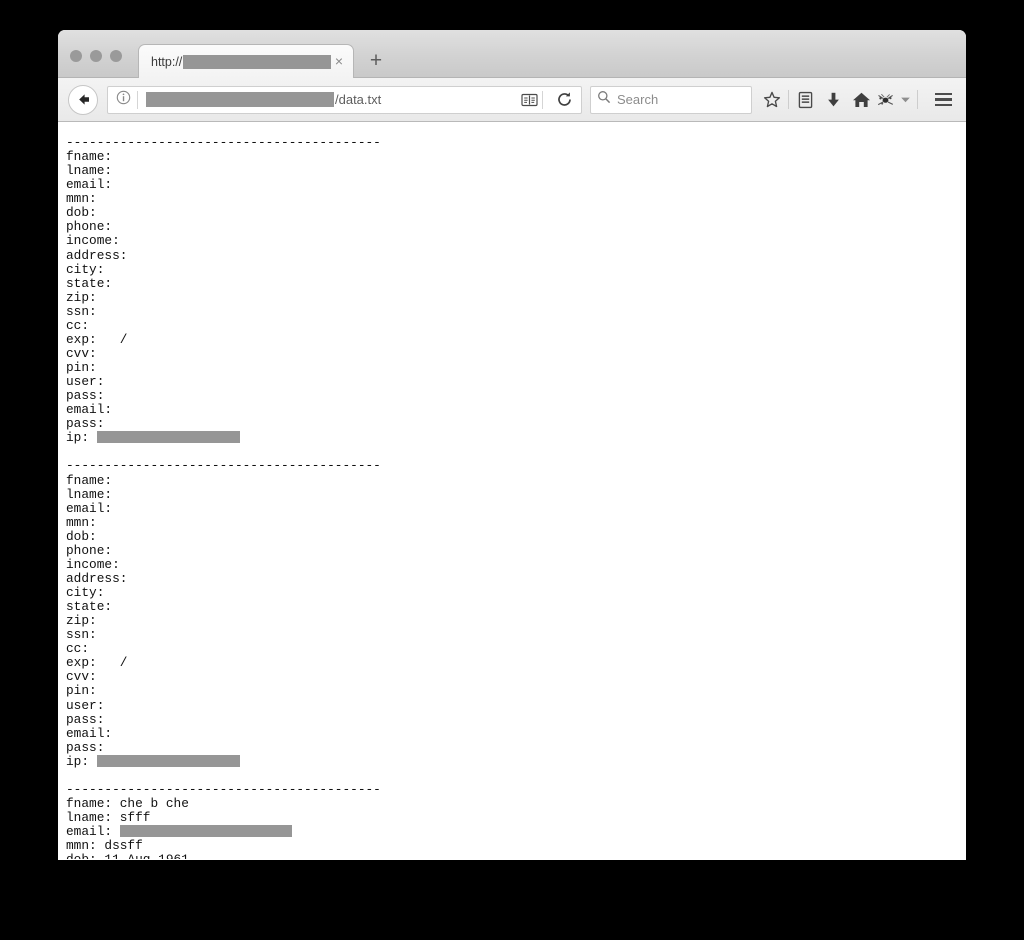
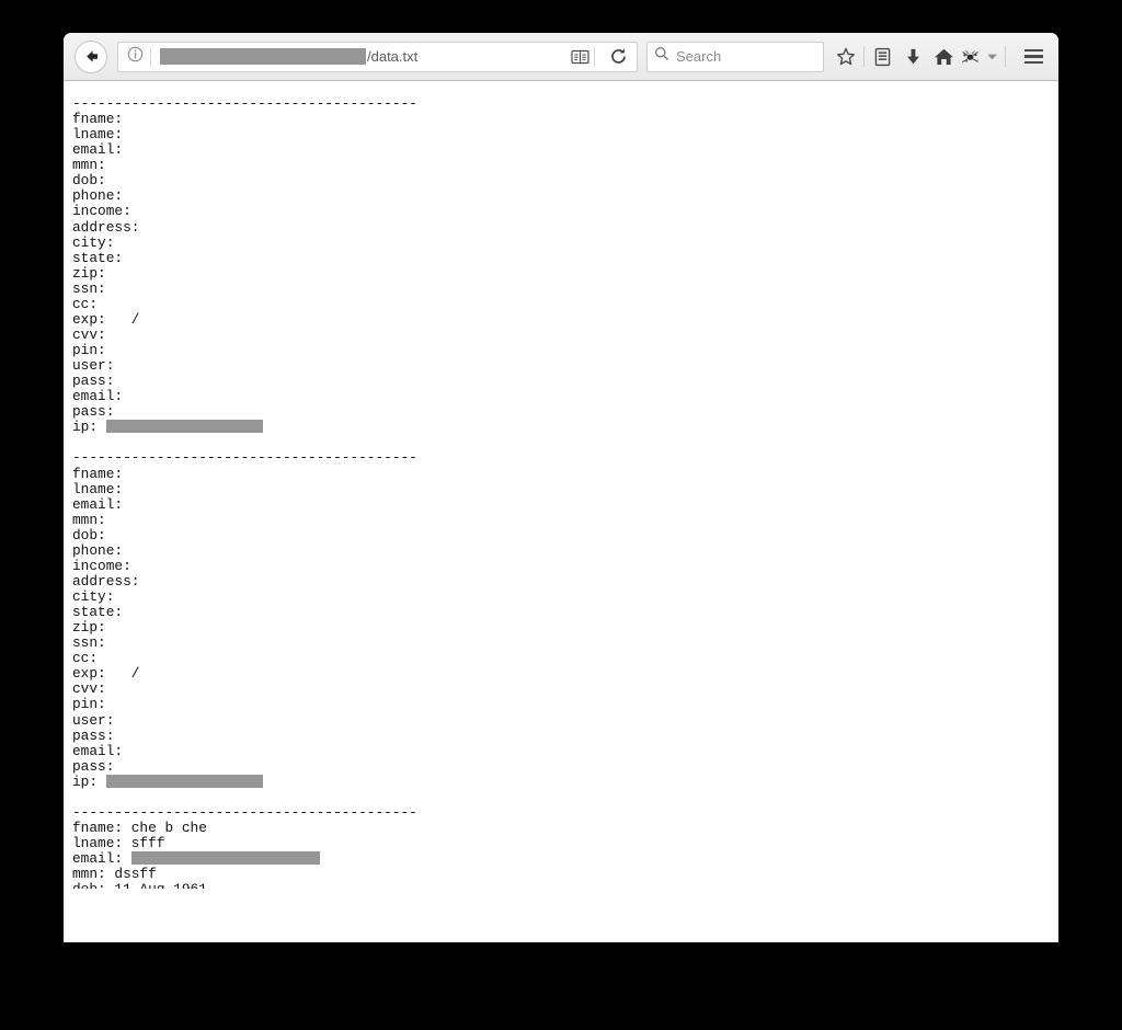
- http://
- ×
- +
  /data.txt
  Search
  -----------------------------------------
  fname:
  lname:
  email:
  mmn:
  dob:
  phone:
  income:
  address:
  city:
  state:
  zip:
  ssn:
  cc:
  exp: /
  cvv:
  pin:
  user:
  pass:
  email:
  pass:
  ip: -----------------------------------------
  fname:
  lname:
  email:
  mmn:
  dob:
  phone:
  income:
  address:
  city:
  state:
  zip:
  ssn:
  cc:
  exp: /
  cvv:
  pin:
  user:
  pass:
  email:
  pass:
  ip: -----------------------------------------
  fname: che b che
  lname: sfff
  email: mmn: dssff
